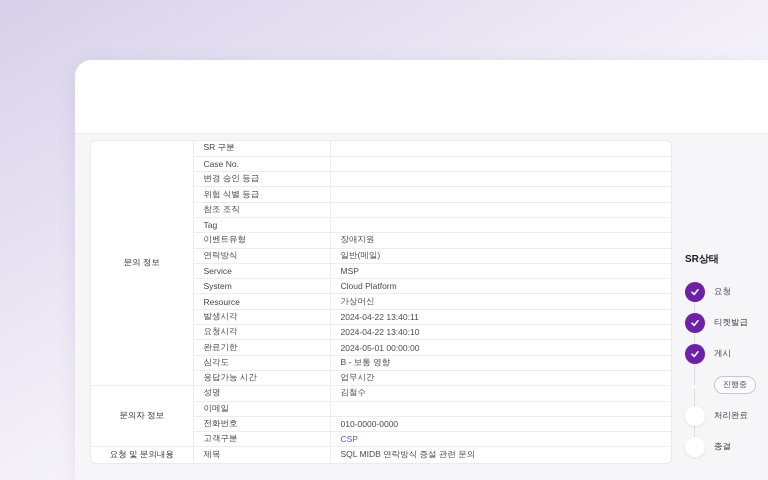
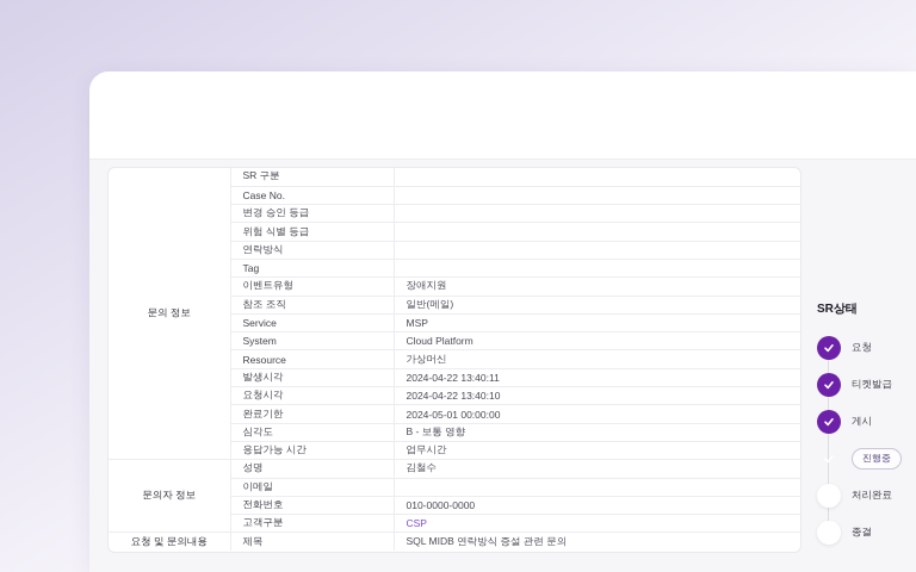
  문의 정보	SR 구분
  Case No.
  변경 승인 등급
  위험 식별 등급
- 참조 조직
+ 연락방식
  Tag
  이벤트유형	장애지원
- 연락방식	일반(메일)
+ 참조 조직	일반(메일)
  Service	MSP
  System	Cloud Platform
  Resource	가상머신
  발생시각	2024-04-22 13:40:11
  요청시각	2024-04-22 13:40:10
  완료기한	2024-05-01 00:00:00
  심각도	B - 보통 영향
  응답가능 시간	업무시간
  문의자 정보	성명	김철수
  이메일
  전화번호	010-0000-0000
  고객구분	CSP
  요청 및 문의내용	제목	SQL MIDB 연락방식 증설 관련 문의
  SR상태
  요청
  티켓발급
  게시
  진행중
  처리완료
  종결
